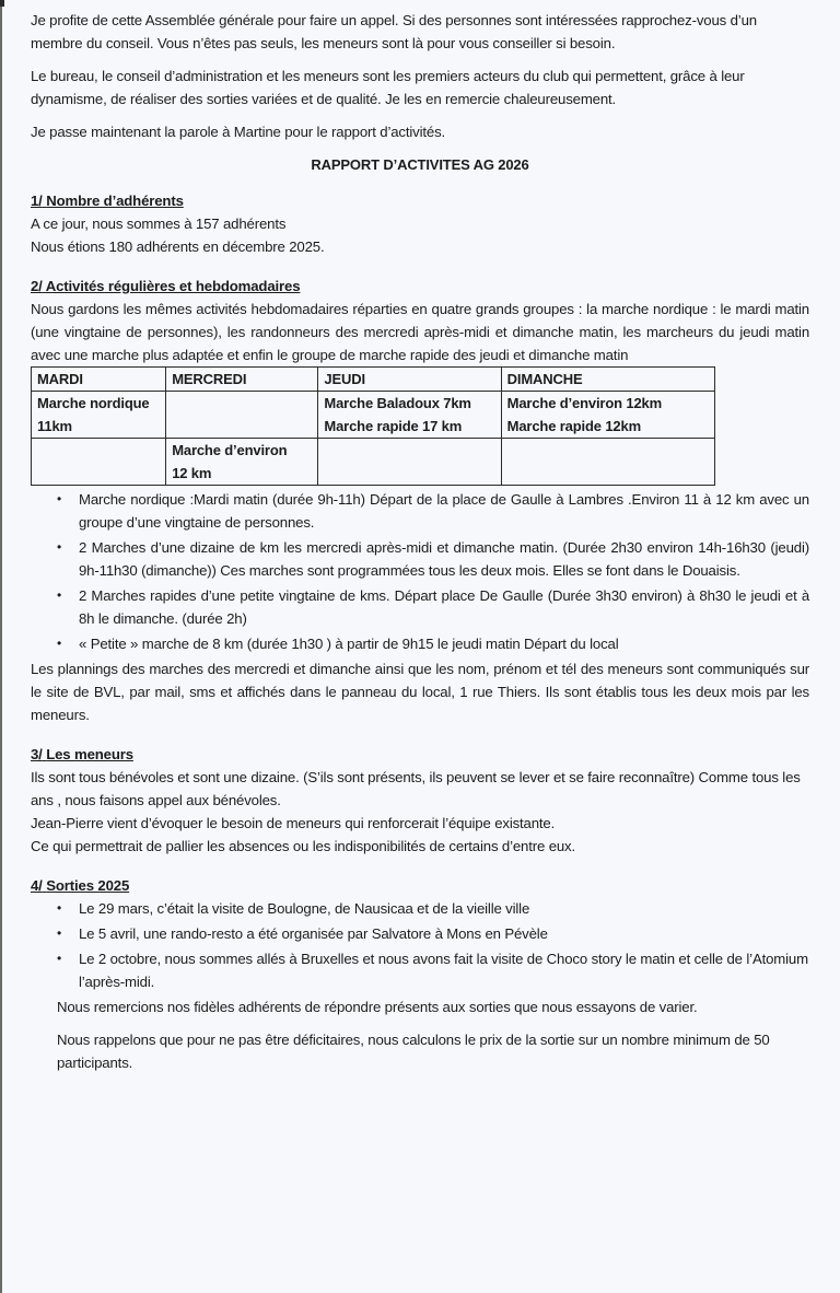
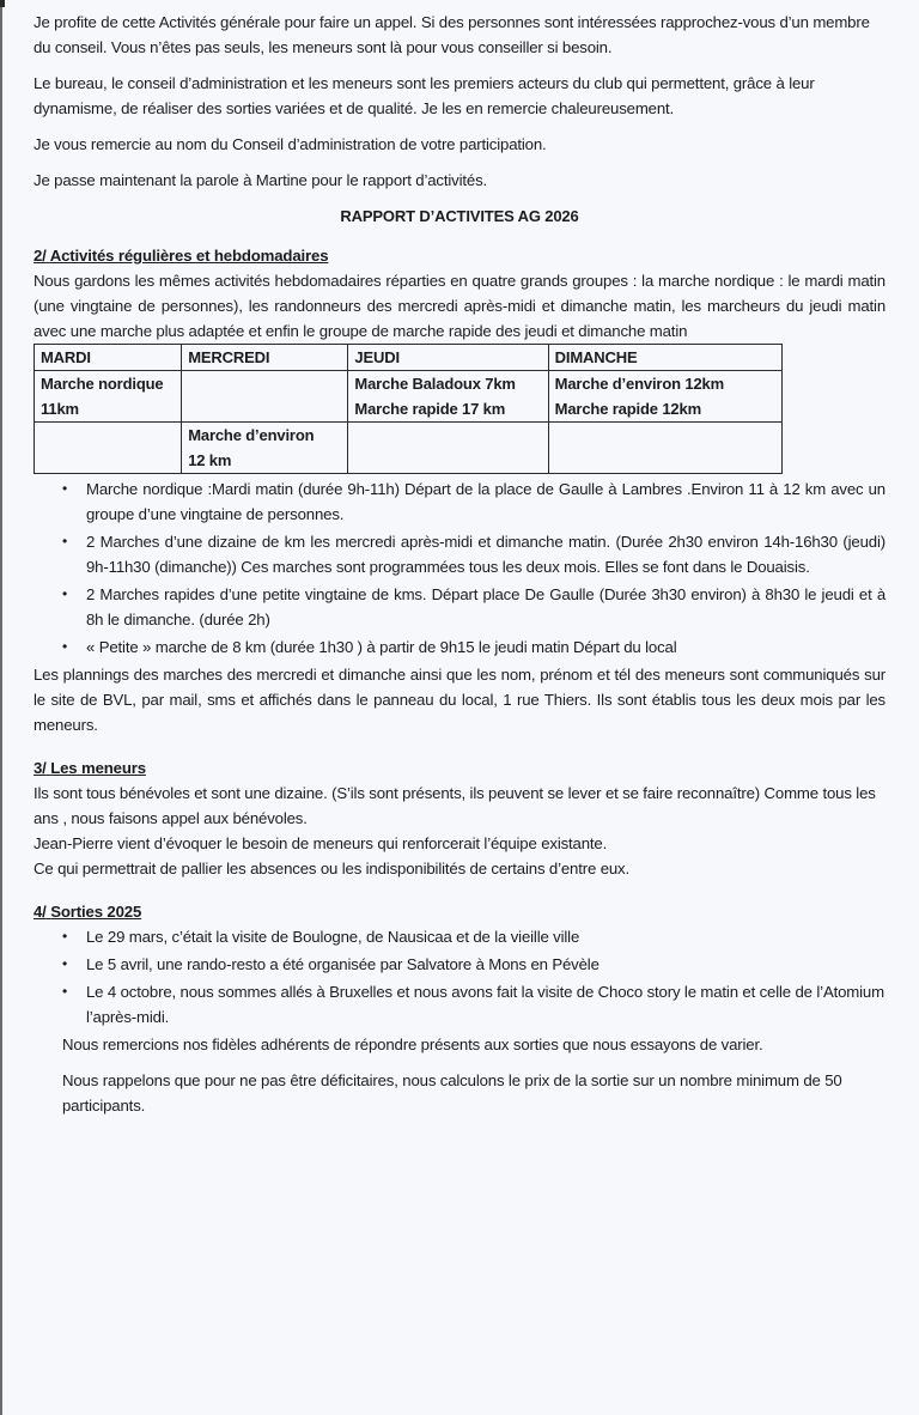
- Je profite de cette Assemblée générale pour faire un appel. Si des personnes sont intéressées rapprochez-vous d’un membre du conseil. Vous n’êtes pas seuls, les meneurs sont là pour vous conseiller si besoin.
+ Je profite de cette Activités générale pour faire un appel. Si des personnes sont intéressées rapprochez-vous d’un membre du conseil. Vous n’êtes pas seuls, les meneurs sont là pour vous conseiller si besoin.
  Le bureau, le conseil d’administration et les meneurs sont les premiers acteurs du club qui permettent, grâce à leur dynamisme, de réaliser des sorties variées et de qualité. Je les en remercie chaleureusement.
+ Je vous remercie au nom du Conseil d’administration de votre participation.
  Je passe maintenant la parole à Martine pour le rapport d’activités.
  RAPPORT D’ACTIVITES AG 2026
- 1/ Nombre d’adhérents
- A ce jour, nous sommes à 157 adhérents
- Nous étions 180 adhérents en décembre 2025.
  2/ Activités régulières et hebdomadaires
  Nous gardons les mêmes activités hebdomadaires réparties en quatre grands groupes : la marche nordique : le mardi matin (une vingtaine de personnes), les randonneurs des mercredi après-midi et dimanche matin, les marcheurs du jeudi matin avec une marche plus adaptée et enfin le groupe de marche rapide des jeudi et dimanche matin
  MARDI	MERCREDI	JEUDI	DIMANCHE
  Marche nordique 11km		Marche Baladoux 7km Marche rapide 17 km	Marche d’environ 12km Marche rapide 12km
  	Marche d’environ 12 km
  •
  Marche nordique :Mardi matin (durée 9h-11h) Départ de la place de Gaulle à Lambres .Environ 11 à 12 km avec un groupe d’une vingtaine de personnes.
  •
  2 Marches d’une dizaine de km les mercredi après-midi et dimanche matin. (Durée 2h30 environ 14h-16h30 (jeudi) 9h-11h30 (dimanche)) Ces marches sont programmées tous les deux mois. Elles se font dans le Douaisis.
  •
  2 Marches rapides d’une petite vingtaine de kms. Départ place De Gaulle (Durée 3h30 environ) à 8h30 le jeudi et à 8h le dimanche. (durée 2h)
  •
  « Petite » marche de 8 km (durée 1h30 ) à partir de 9h15 le jeudi matin Départ du local
  Les plannings des marches des mercredi et dimanche ainsi que les nom, prénom et tél des meneurs sont communiqués sur le site de BVL, par mail, sms et affichés dans le panneau du local, 1 rue Thiers. Ils sont établis tous les deux mois par les meneurs.
  3/ Les meneurs
  Ils sont tous bénévoles et sont une dizaine. (S’ils sont présents, ils peuvent se lever et se faire reconnaître) Comme tous les ans , nous faisons appel aux bénévoles.
  Jean-Pierre vient d’évoquer le besoin de meneurs qui renforcerait l’équipe existante.
  Ce qui permettrait de pallier les absences ou les indisponibilités de certains d’entre eux.
  4/ Sorties 2025
  •
  Le 29 mars, c’était la visite de Boulogne, de Nausicaa et de la vieille ville
  •
  Le 5 avril, une rando-resto a été organisée par Salvatore à Mons en Pévèle
  •
- Le 2 octobre, nous sommes allés à Bruxelles et nous avons fait la visite de Choco story le matin et celle de l’Atomium l’après-midi.
+ Le 4 octobre, nous sommes allés à Bruxelles et nous avons fait la visite de Choco story le matin et celle de l’Atomium l’après-midi.
  Nous remercions nos fidèles adhérents de répondre présents aux sorties que nous essayons de varier.
  Nous rappelons que pour ne pas être déficitaires, nous calculons le prix de la sortie sur un nombre minimum de 50 participants.
